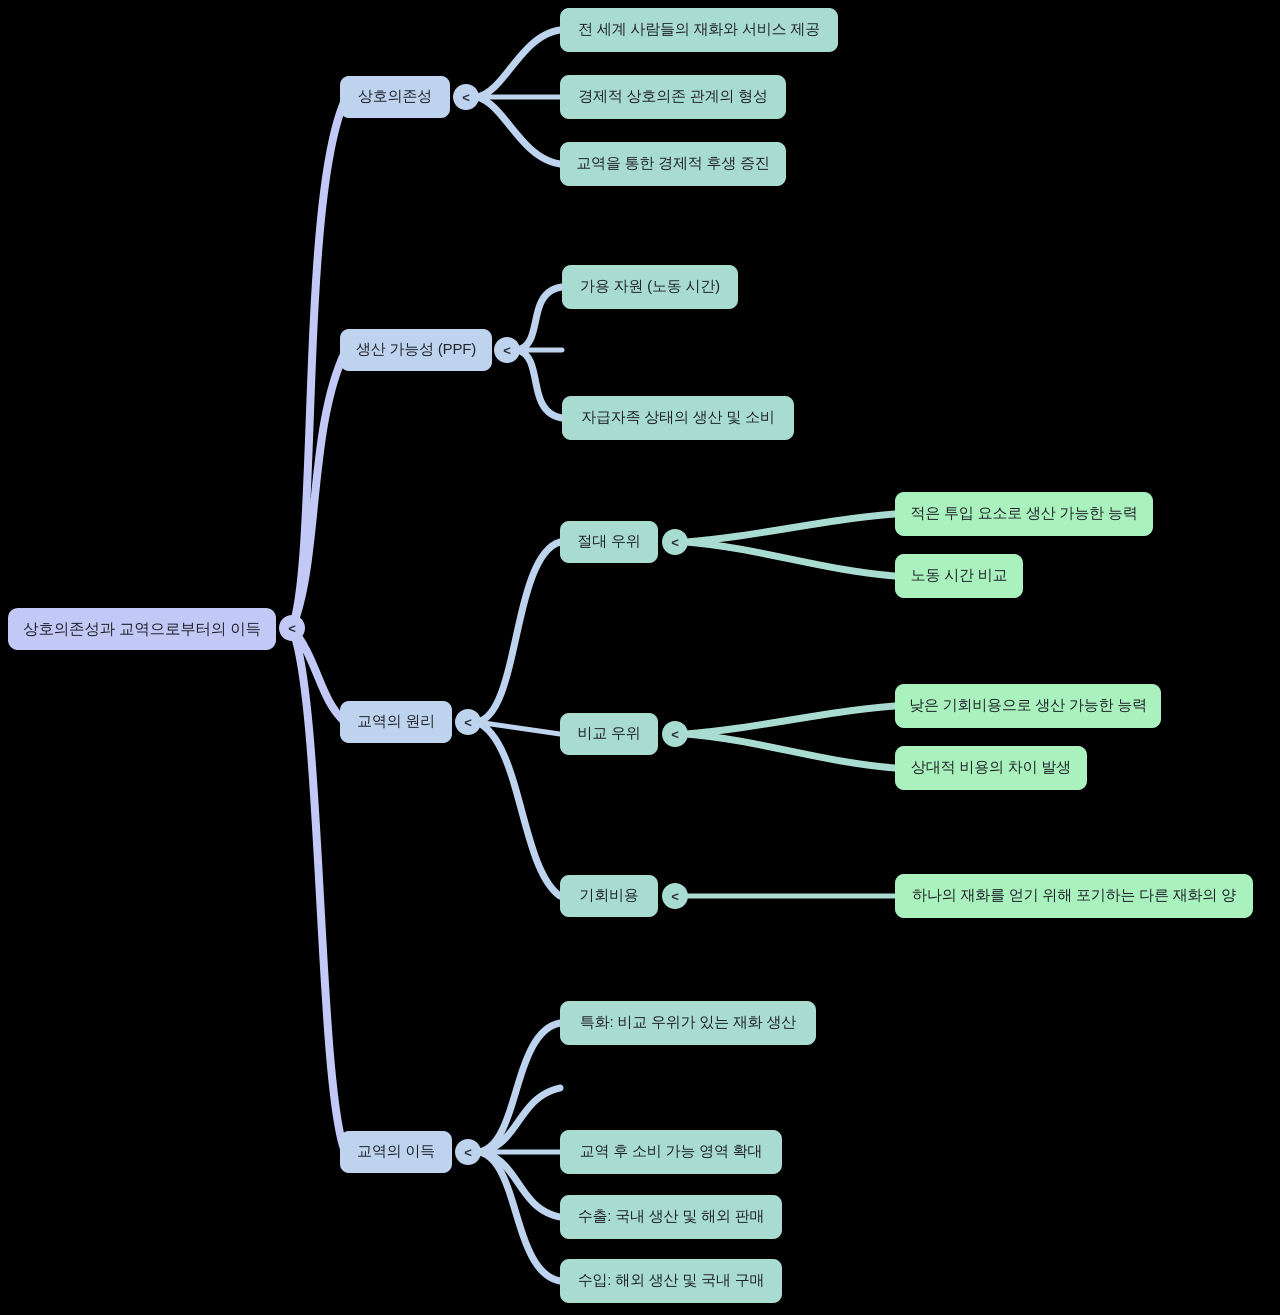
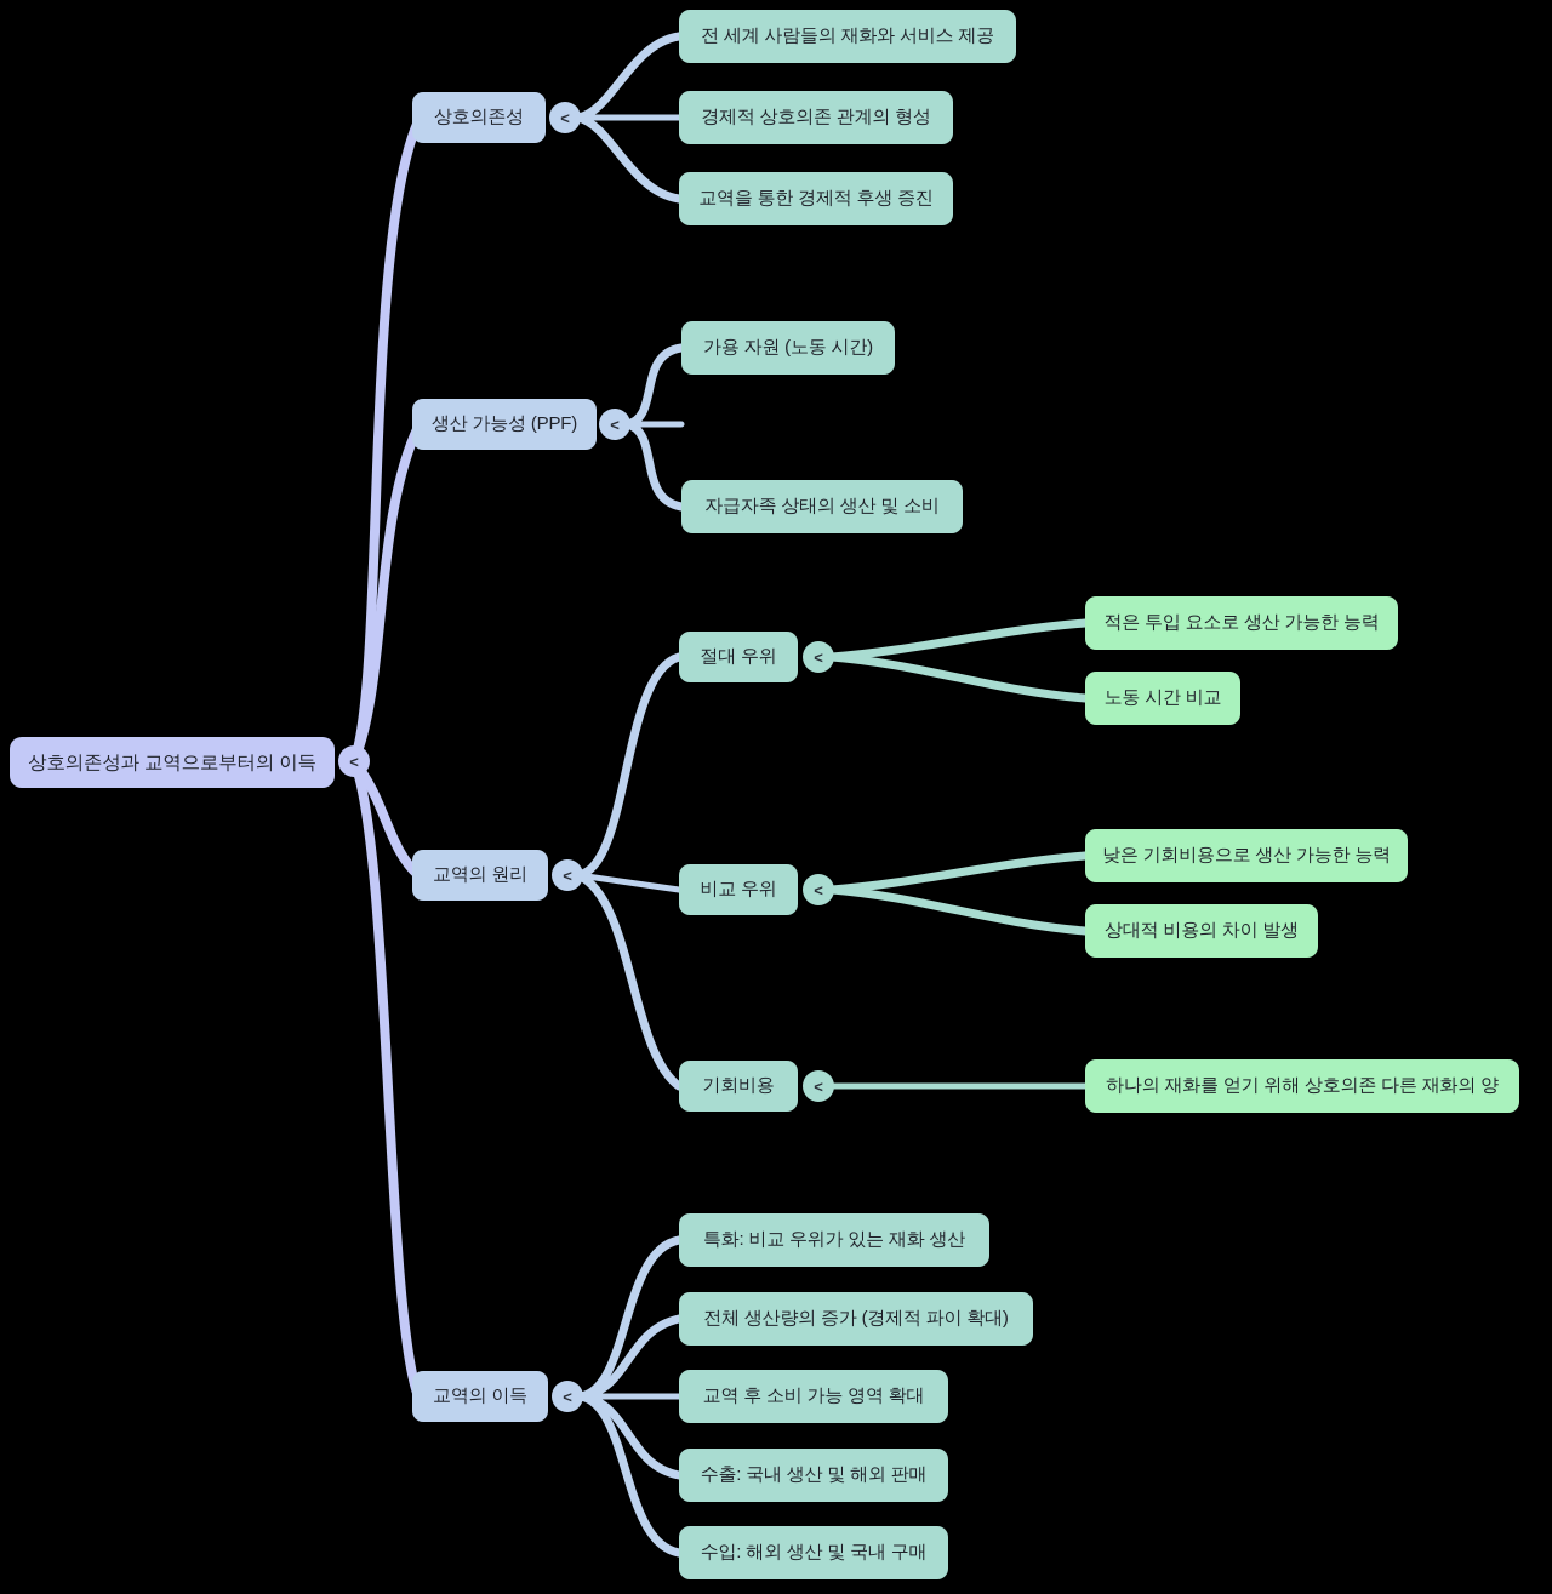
  상호의존성과 교역으로부터의 이득
  <
  상호의존성
  <
  전 세계 사람들의 재화와 서비스 제공
  경제적 상호의존 관계의 형성
  교역을 통한 경제적 후생 증진
  생산 가능성 (PPF)
  <
  가용 자원 (노동 시간)
  자급자족 상태의 생산 및 소비
  교역의 원리
  <
  절대 우위
  <
  적은 투입 요소로 생산 가능한 능력
  노동 시간 비교
  비교 우위
  <
  낮은 기회비용으로 생산 가능한 능력
  상대적 비용의 차이 발생
  기회비용
  <
- 하나의 재화를 얻기 위해 포기하는 다른 재화의 양
+ 하나의 재화를 얻기 위해 상호의존 다른 재화의 양
  교역의 이득
  <
  특화: 비교 우위가 있는 재화 생산
+ 전체 생산량의 증가 (경제적 파이 확대)
  교역 후 소비 가능 영역 확대
  수출: 국내 생산 및 해외 판매
  수입: 해외 생산 및 국내 구매
